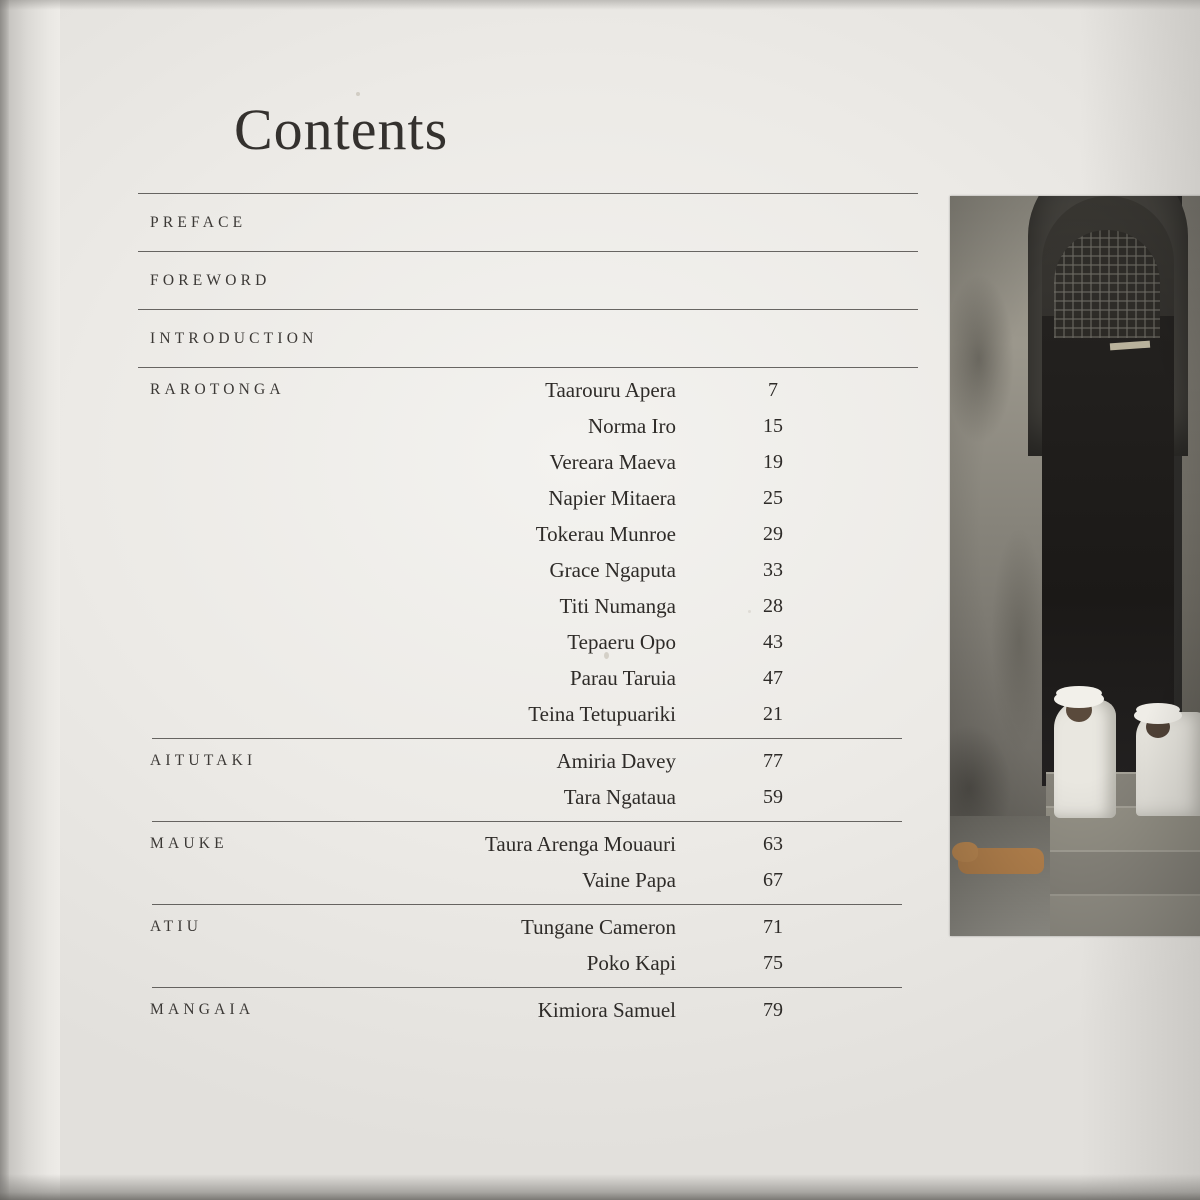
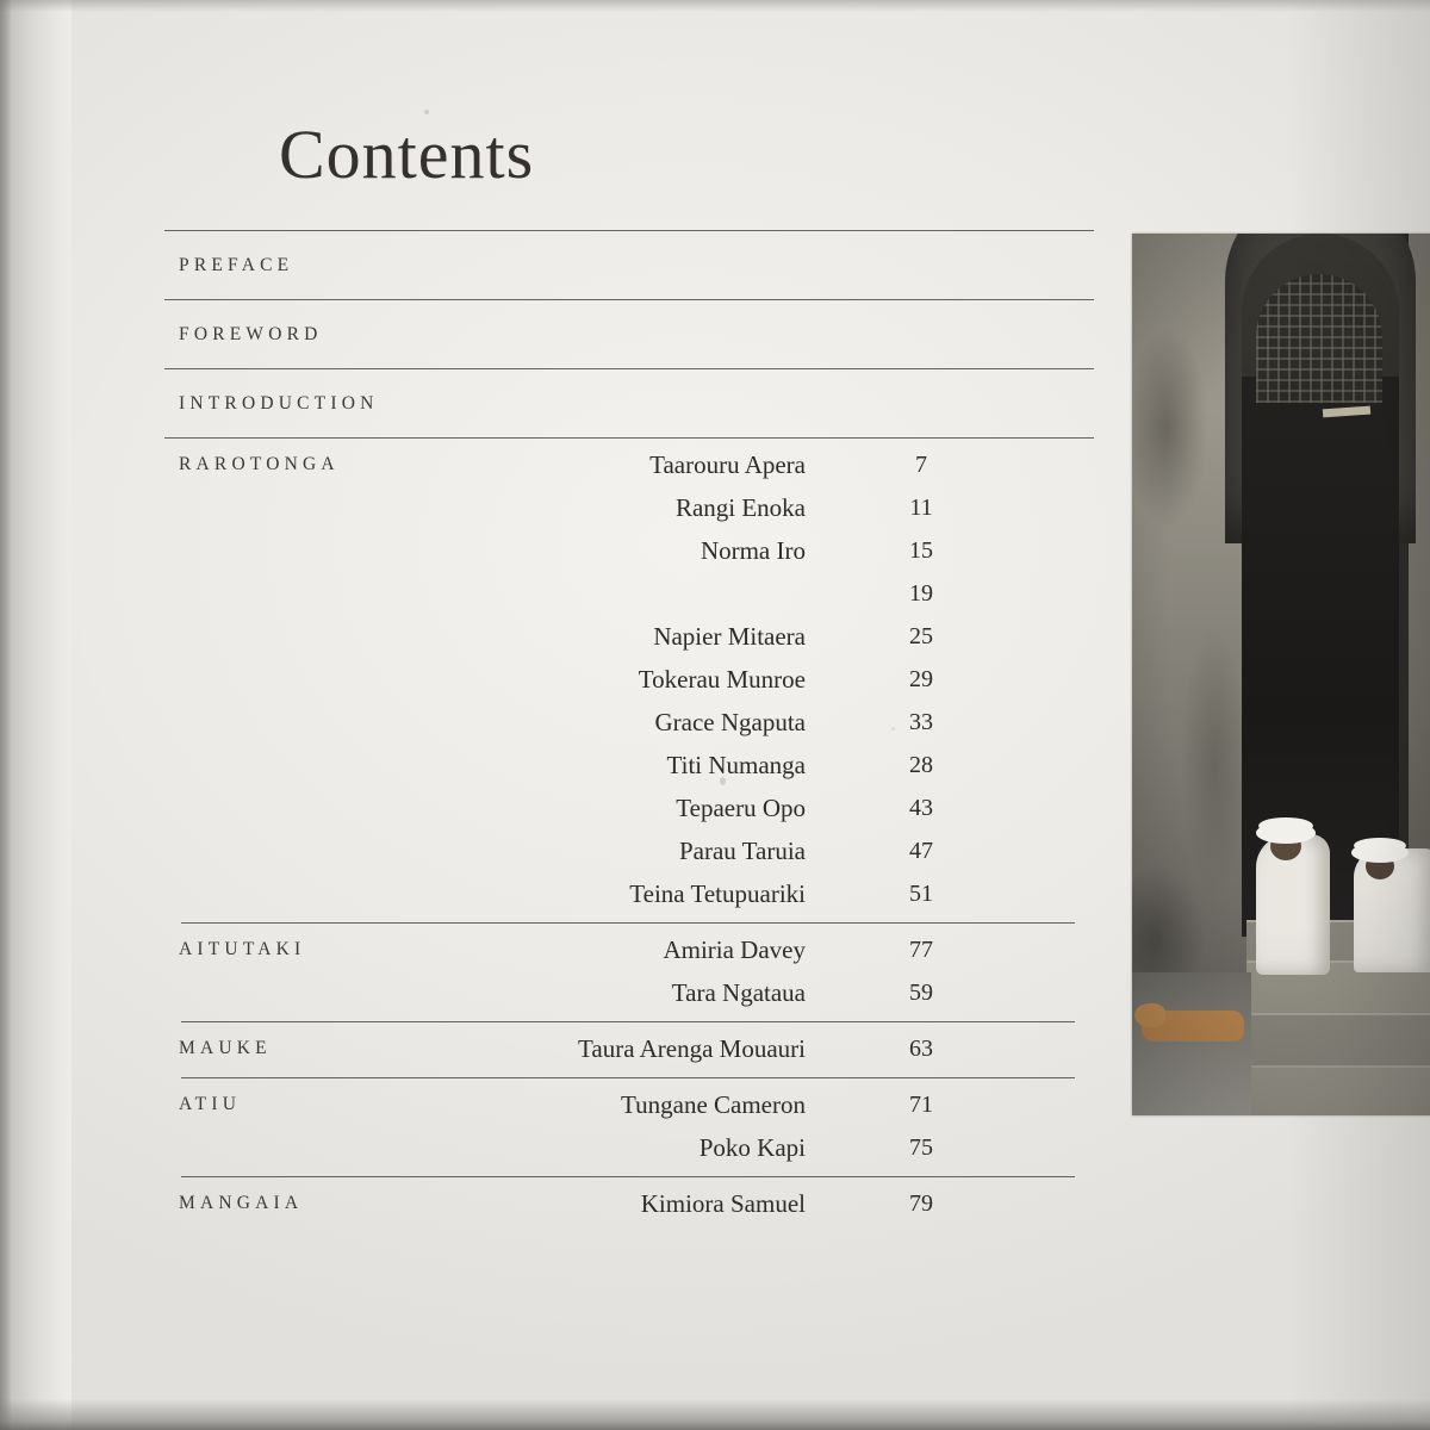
  Contents
  PREFACE
  FOREWORD
  INTRODUCTION
  RAROTONGA
  Taarouru Apera
  7
+ Rangi Enoka
+ 11
  Norma Iro
  15
- Vereara Maeva
  19
  Napier Mitaera
  25
  Tokerau Munroe
  29
  Grace Ngaputa
  33
  Titi Numanga
  28
  Tepaeru Opo
  43
  Parau Taruia
  47
  Teina Tetupuariki
- 21
+ 51
  AITUTAKI
  Amiria Davey
  77
  Tara Ngataua
  59
  MAUKE
  Taura Arenga Mouauri
  63
- Vaine Papa
- 67
  ATIU
  Tungane Cameron
  71
  Poko Kapi
  75
  MANGAIA
  Kimiora Samuel
  79
